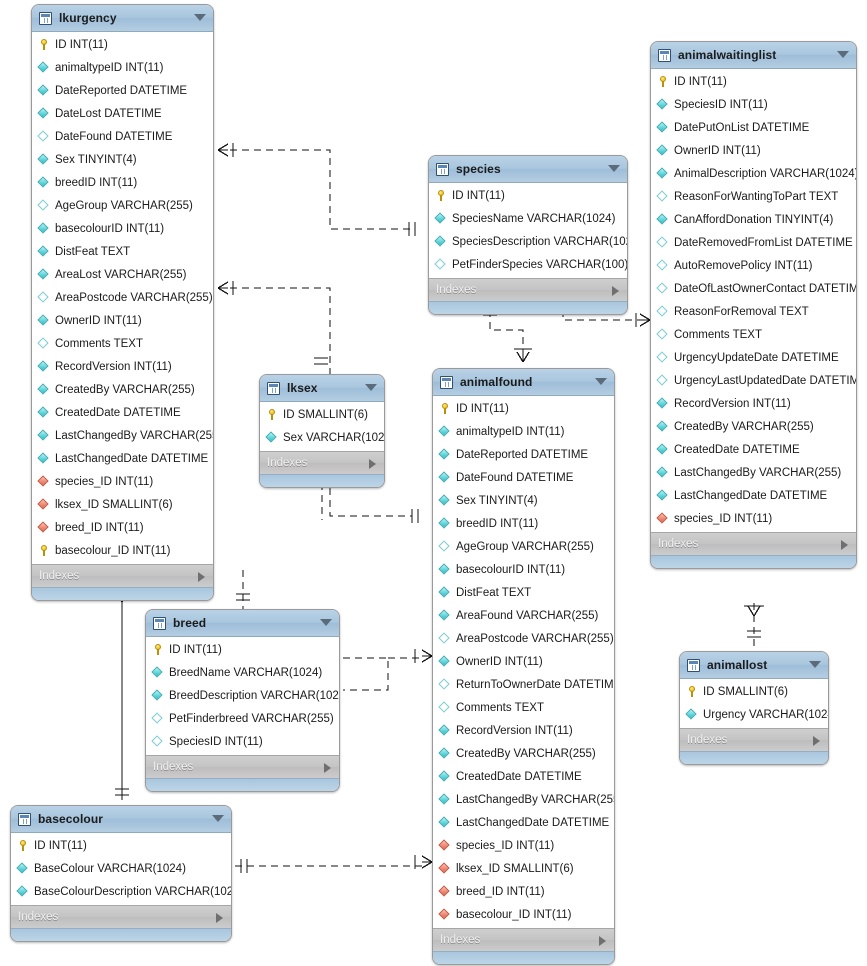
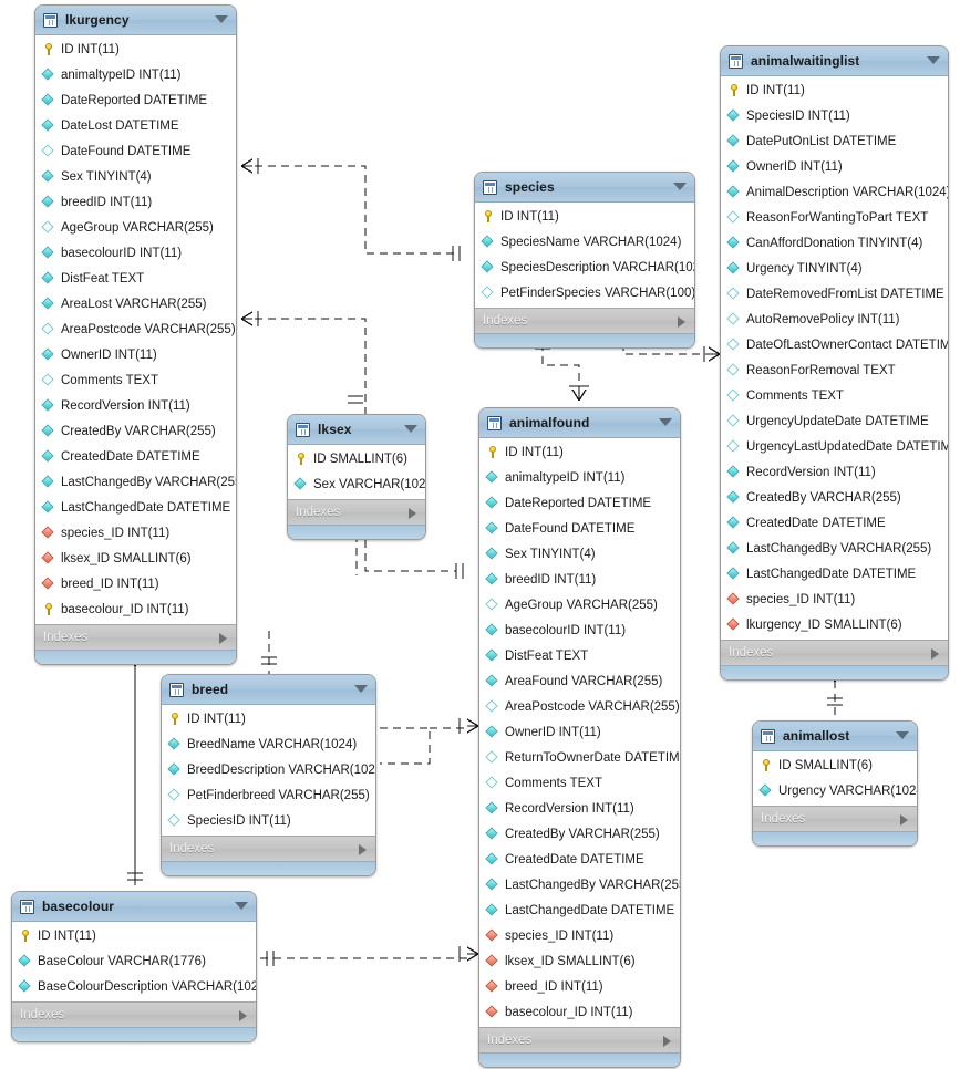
  lkurgency
  ID INT(11)
  animaltypeID INT(11)
  DateReported DATETIME
  DateLost DATETIME
  DateFound DATETIME
  Sex TINYINT(4)
  breedID INT(11)
  AgeGroup VARCHAR(255)
  basecolourID INT(11)
  DistFeat TEXT
  AreaLost VARCHAR(255)
  AreaPostcode VARCHAR(255)
  OwnerID INT(11)
  Comments TEXT
  RecordVersion INT(11)
  CreatedBy VARCHAR(255)
  CreatedDate DATETIME
  LastChangedBy VARCHAR(25
  LastChangedDate DATETIME
  species_ID INT(11)
  lksex_ID SMALLINT(6)
  breed_ID INT(11)
  basecolour_ID INT(11)
  Indexes
  species
  ID INT(11)
  SpeciesName VARCHAR(1024)
  SpeciesDescription VARCHAR(10
  PetFinderSpecies VARCHAR(100)
  Indexes
  animalwaitinglist
  ID INT(11)
  SpeciesID INT(11)
  DatePutOnList DATETIME
  OwnerID INT(11)
  AnimalDescription VARCHAR(1024
  ReasonForWantingToPart TEXT
  CanAffordDonation TINYINT(4)
+ Urgency TINYINT(4)
  DateRemovedFromList DATETIME
  AutoRemovePolicy INT(11)
  DateOfLastOwnerContact DATETIM
  ReasonForRemoval TEXT
  Comments TEXT
  UrgencyUpdateDate DATETIME
  UrgencyLastUpdatedDate DATETIM
  RecordVersion INT(11)
  CreatedBy VARCHAR(255)
  CreatedDate DATETIME
  LastChangedBy VARCHAR(255)
  LastChangedDate DATETIME
  species_ID INT(11)
+ lkurgency_ID SMALLINT(6)
  Indexes
  lksex
  ID SMALLINT(6)
  Sex VARCHAR(102
  Indexes
  animalfound
  ID INT(11)
  animaltypeID INT(11)
  DateReported DATETIME
  DateFound DATETIME
  Sex TINYINT(4)
  breedID INT(11)
  AgeGroup VARCHAR(255)
  basecolourID INT(11)
  DistFeat TEXT
  AreaFound VARCHAR(255)
  AreaPostcode VARCHAR(255)
  OwnerID INT(11)
  ReturnToOwnerDate DATETIM
  Comments TEXT
  RecordVersion INT(11)
  CreatedBy VARCHAR(255)
  CreatedDate DATETIME
  LastChangedBy VARCHAR(25
  LastChangedDate DATETIME
  species_ID INT(11)
  lksex_ID SMALLINT(6)
  breed_ID INT(11)
  basecolour_ID INT(11)
  Indexes
  breed
  ID INT(11)
  BreedName VARCHAR(1024)
  BreedDescription VARCHAR(102
  PetFinderbreed VARCHAR(255)
  SpeciesID INT(11)
  Indexes
  animallost
  ID SMALLINT(6)
  Urgency VARCHAR(102
  Indexes
  basecolour
  ID INT(11)
- BaseColour VARCHAR(1024)
+ BaseColour VARCHAR(1776)
  BaseColourDescription VARCHAR(102
  Indexes
